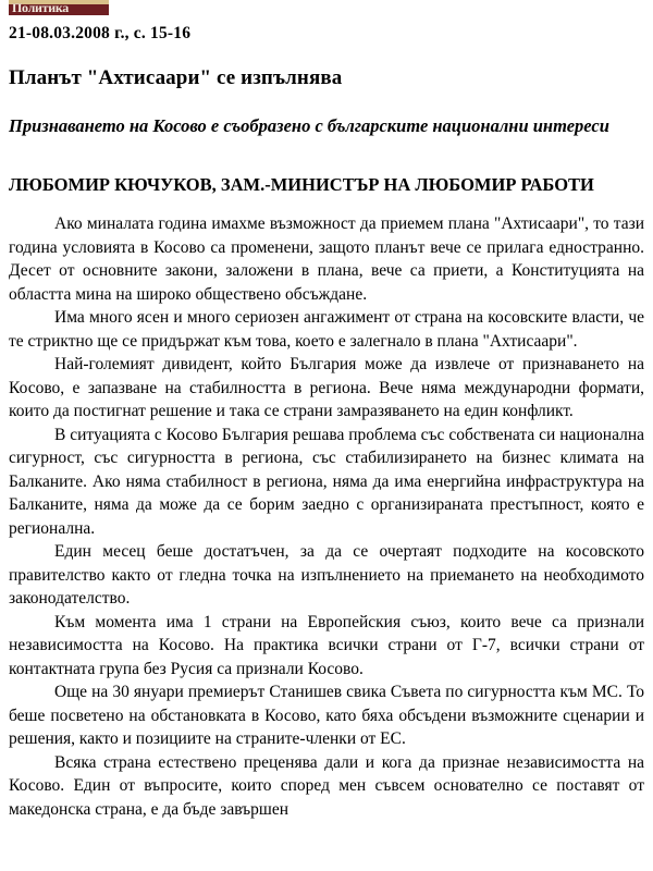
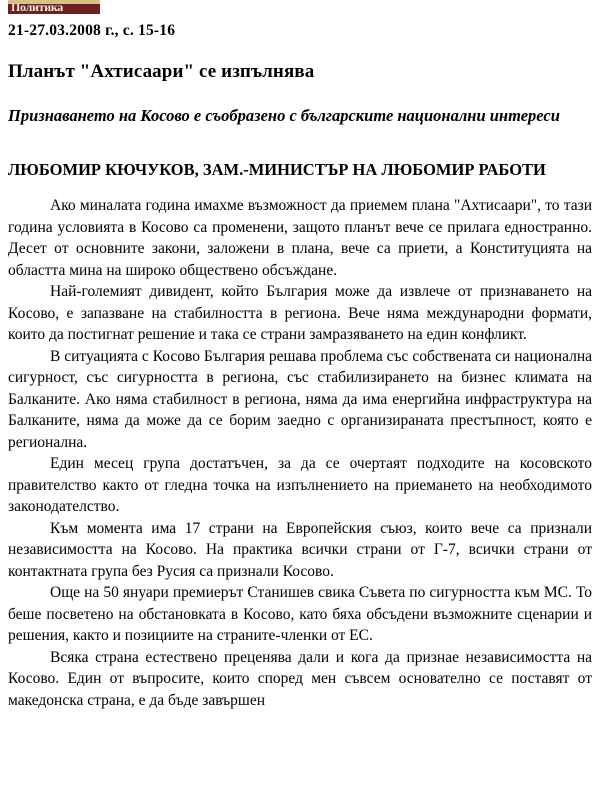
  Политика
- 21-08.03.2008 г., с. 15-16
+ 21-27.03.2008 г., с. 15-16
  Планът "Ахтисаари" се изпълнява
  Признаването на Косово е съобразено с българските национални интереси
  ЛЮБОМИР КЮЧУКОВ, ЗАМ.-МИНИСТЪР НА ЛЮБОМИР РАБОТИ
  Ако миналата година имахме възможност да приемем плана "Ахтисаари", то тази година условията в Косово са променени, защото планът вече се прилага едностранно. Десет от основните закони, заложени в плана, вече са приети, а Конституцията на областта мина на широко обществено обсъждане.
- Има много ясен и много сериозен ангажимент от страна на косовските власти, че те стриктно ще се придържат към това, което е залегнало в плана "Ахтисаари".
  Най-големият дивидент, който България може да извлече от признаването на Косово, е запазване на стабилността в региона. Вече няма международни формати, които да постигнат решение и така се страни замразяването на един конфликт.
  В ситуацията с Косово България решава проблема със собствената си национална сигурност, със сигурността в региона, със стабилизирането на бизнес климата на Балканите. Ако няма стабилност в региона, няма да има енергийна инфраструктура на Балканите, няма да може да се борим заедно с организираната престъпност, която е регионална.
- Един месец беше достатъчен, за да се очертаят подходите на косовското правителство както от гледна точка на изпълнението на приемането на необходимото законодателство.
+ Един месец група достатъчен, за да се очертаят подходите на косовското правителство както от гледна точка на изпълнението на приемането на необходимото законодателство.
- Към момента има 1 страни на Европейския съюз, които вече са признали независимостта на Косово. На практика всички страни от Г-7, всички страни от контактната група без Русия са признали Косово.
+ Към момента има 17 страни на Европейския съюз, които вече са признали независимостта на Косово. На практика всички страни от Г-7, всички страни от контактната група без Русия са признали Косово.
- Още на 30 януари премиерът Станишев свика Съвета по сигурността към МС. То беше посветено на обстановката в Косово, като бяха обсъдени възможните сценарии и решения, както и позициите на страните-членки от ЕС.
+ Още на 50 януари премиерът Станишев свика Съвета по сигурността към МС. То беше посветено на обстановката в Косово, като бяха обсъдени възможните сценарии и решения, както и позициите на страните-членки от ЕС.
  Всяка страна естествено преценява дали и кога да признае независимостта на Косово. Един от въпросите, които според мен съвсем основателно се поставят от македонска страна, е да бъде завършен
